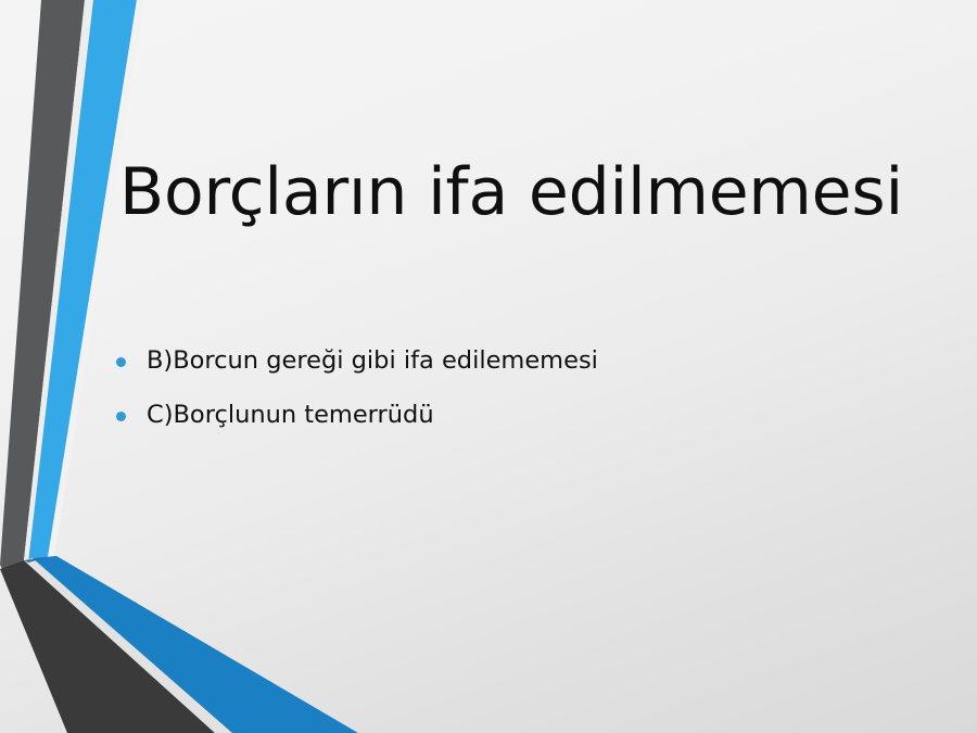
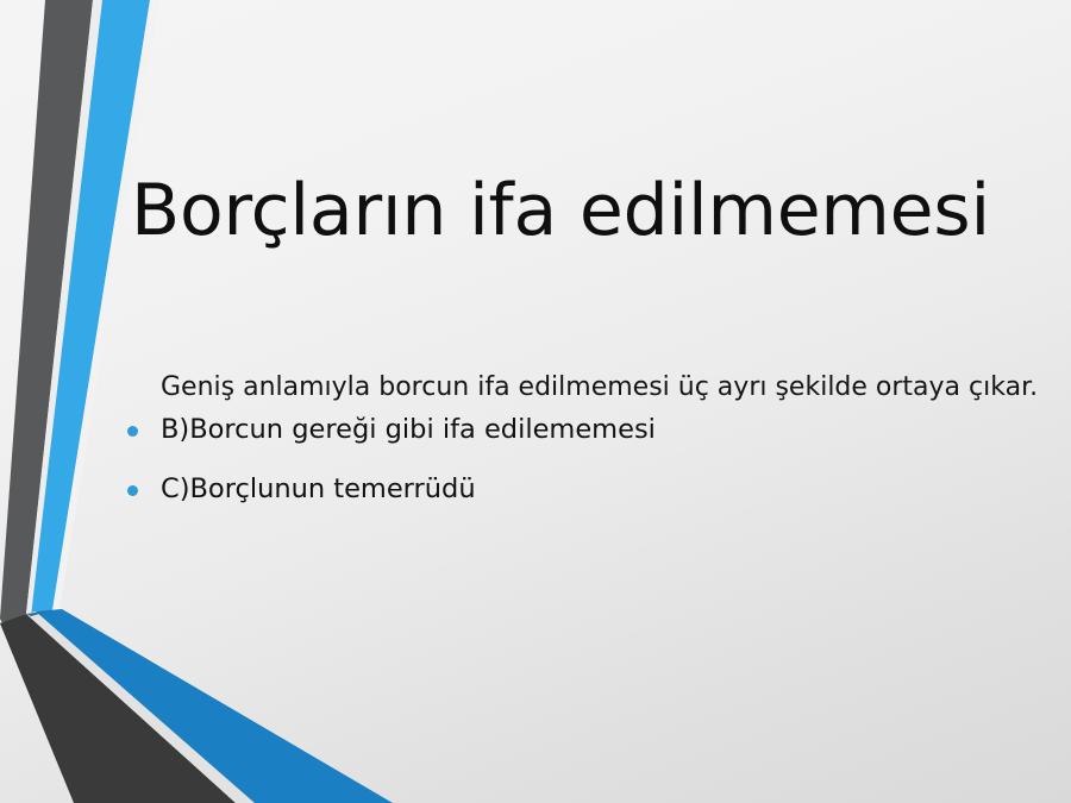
  Borçların ifa edilmemesi
+ Geniş anlamıyla borcun ifa edilmemesi üç ayrı şekilde ortaya çıkar.
  B)Borcun gereği gibi ifa edilememesi
  C)Borçlunun temerrüdü
